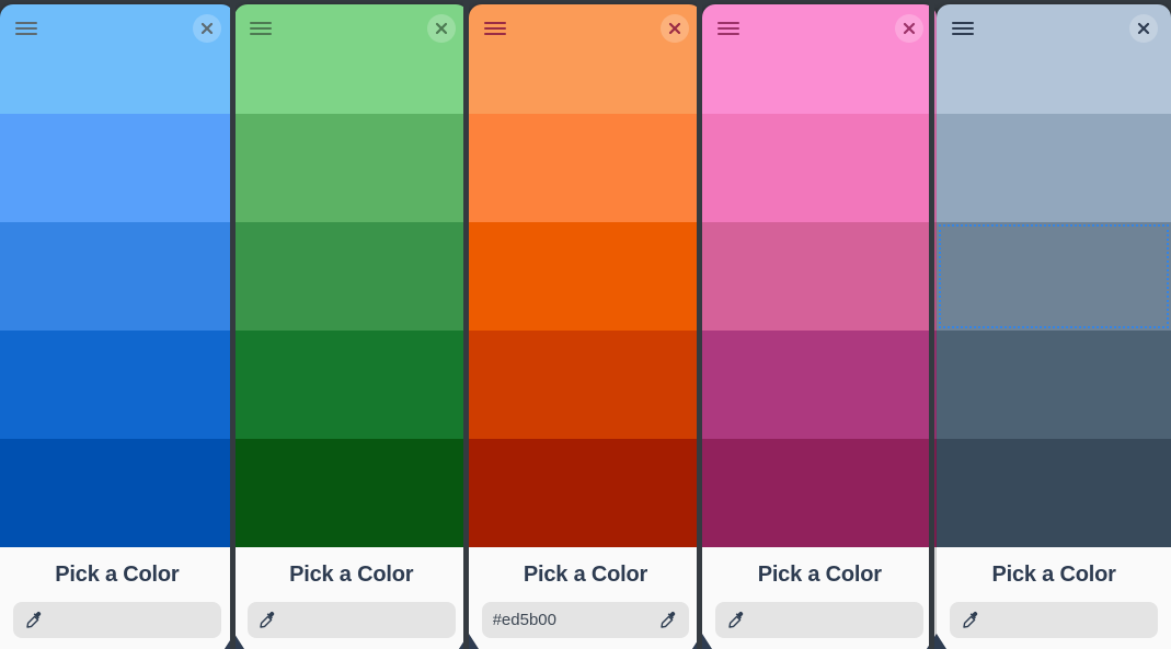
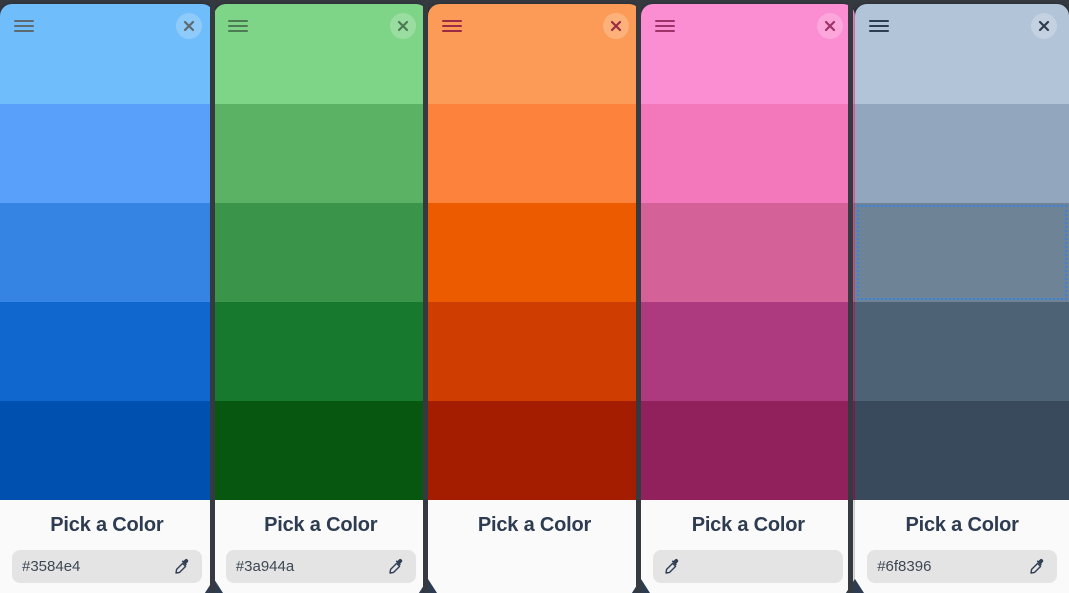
  Pick a Color
+ #3584e4
  Pick a Color
+ #3a944a
  Pick a Color
- #ed5b00
  Pick a Color
  Pick a Color
+ #6f8396
